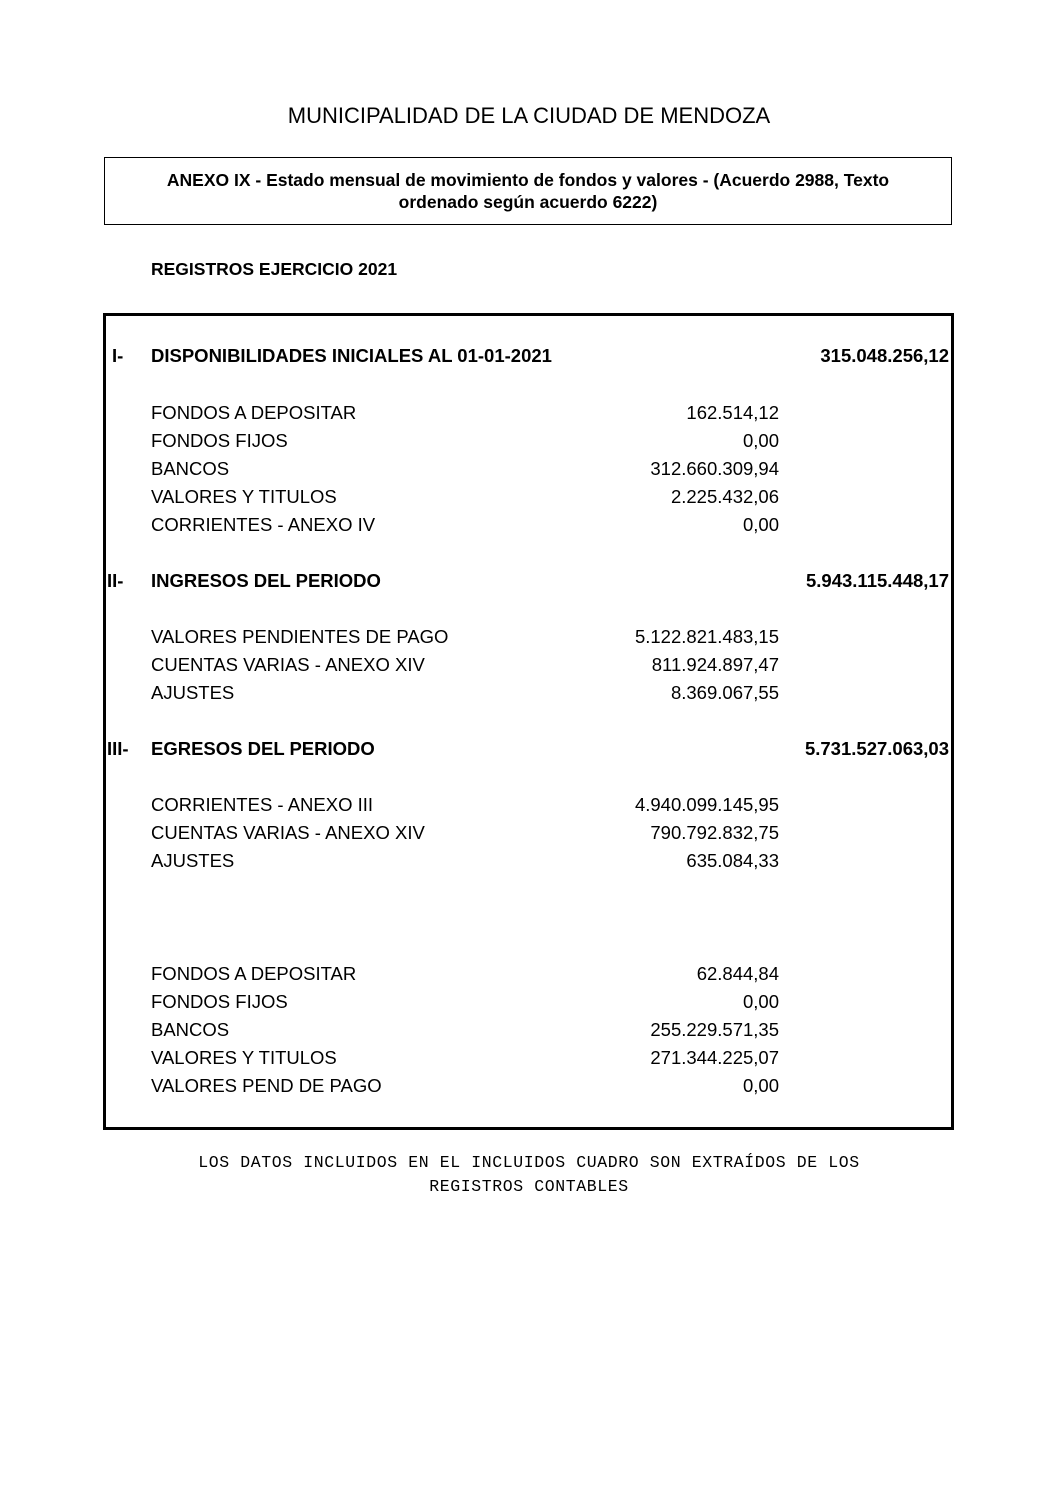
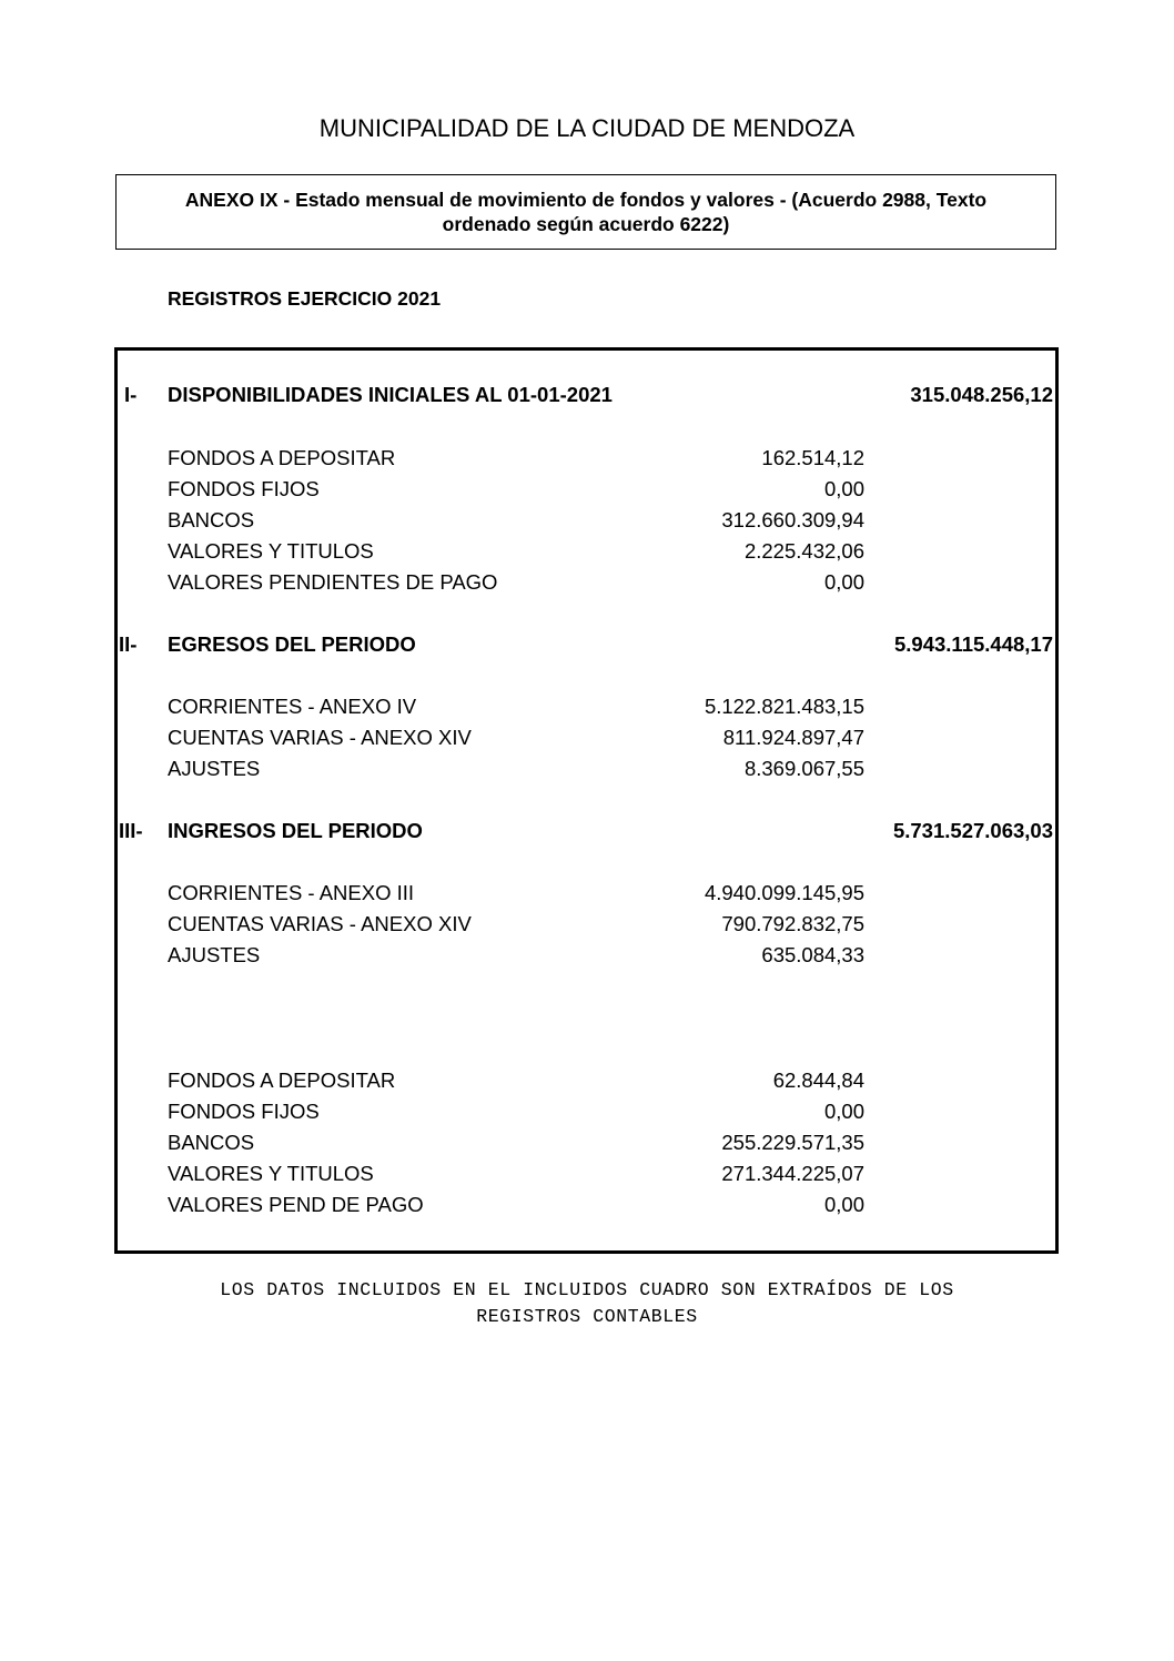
  MUNICIPALIDAD DE LA CIUDAD DE MENDOZA
  ANEXO IX - Estado mensual de movimiento de fondos y valores - (Acuerdo 2988, Texto
  ordenado según acuerdo 6222)
  REGISTROS EJERCICIO 2021
  I-
  DISPONIBILIDADES INICIALES AL 01-01-2021
  315.048.256,12
  FONDOS A DEPOSITAR
  162.514,12
  FONDOS FIJOS
  0,00
  BANCOS
  312.660.309,94
  VALORES Y TITULOS
  2.225.432,06
- CORRIENTES - ANEXO IV
+ VALORES PENDIENTES DE PAGO
  0,00
  II-
- INGRESOS DEL PERIODO
+ EGRESOS DEL PERIODO
  5.943.115.448,17
- VALORES PENDIENTES DE PAGO
+ CORRIENTES - ANEXO IV
  5.122.821.483,15
  CUENTAS VARIAS - ANEXO XIV
  811.924.897,47
  AJUSTES
  8.369.067,55
  III-
- EGRESOS DEL PERIODO
+ INGRESOS DEL PERIODO
  5.731.527.063,03
  CORRIENTES - ANEXO III
  4.940.099.145,95
  CUENTAS VARIAS - ANEXO XIV
  790.792.832,75
  AJUSTES
  635.084,33
  FONDOS A DEPOSITAR
  62.844,84
  FONDOS FIJOS
  0,00
  BANCOS
  255.229.571,35
  VALORES Y TITULOS
  271.344.225,07
  VALORES PEND DE PAGO
  0,00
  LOS DATOS INCLUIDOS EN EL INCLUIDOS CUADRO SON EXTRAÍDOS DE LOS
  REGISTROS CONTABLES
